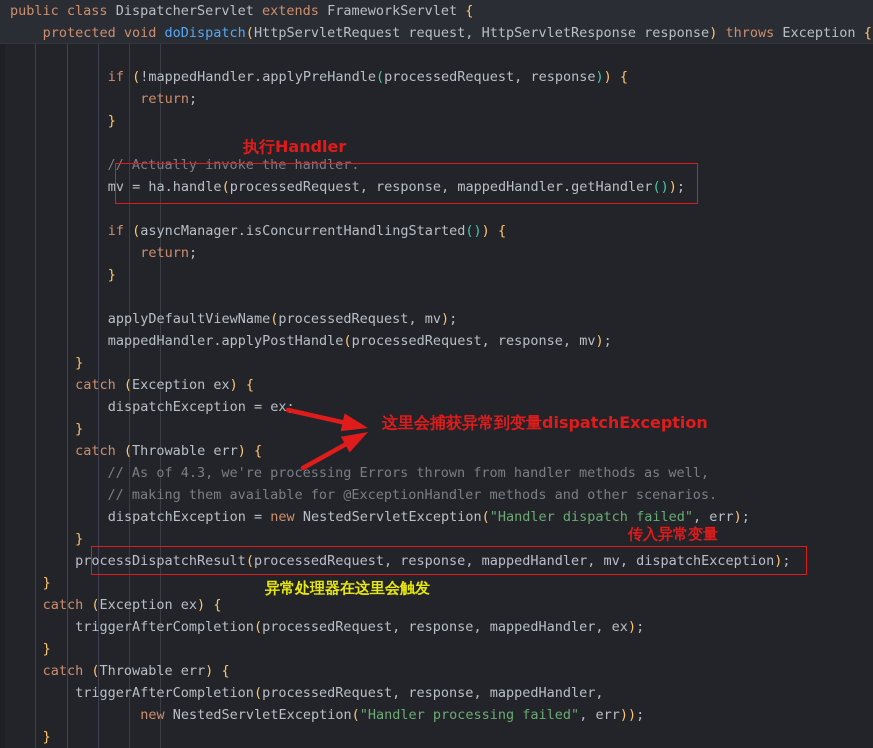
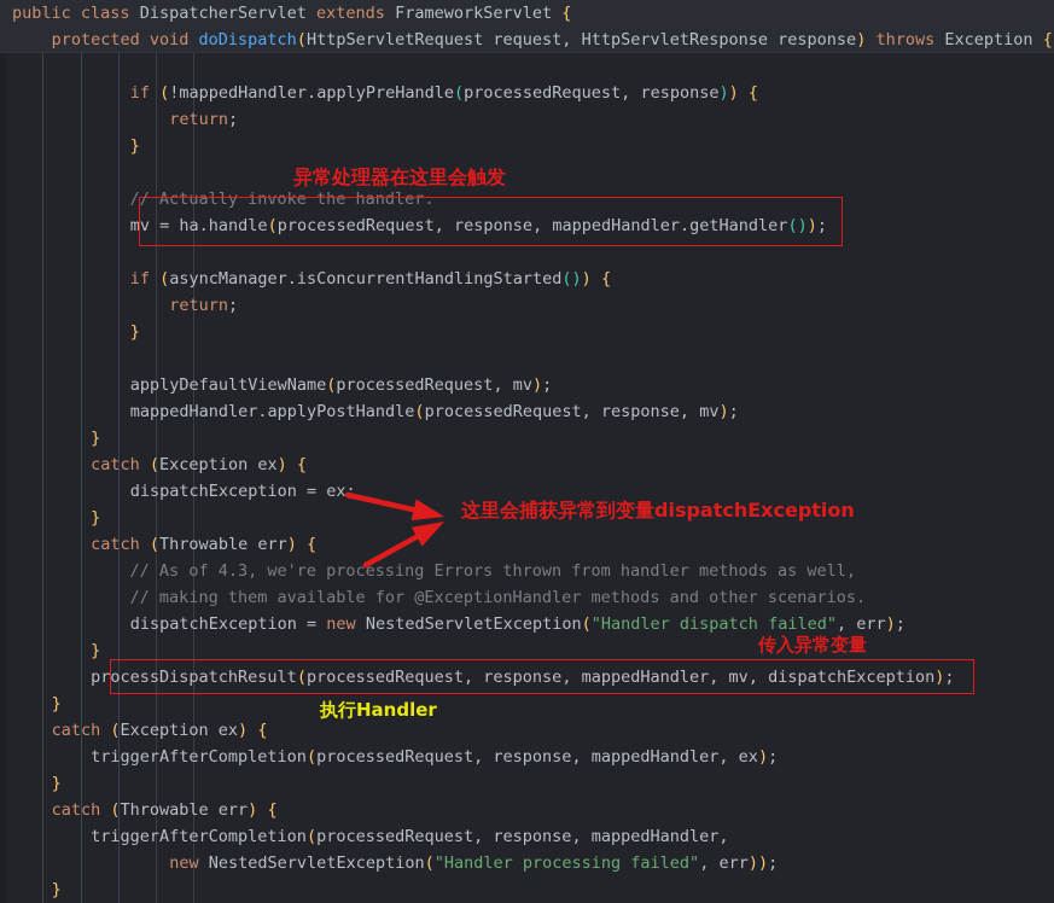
  if (!mappedHandler.applyPreHandle(processedRequest, response)) {
  return;
  }
  // Actually invoke the handler.
  mv = ha.handle(processedRequest, response, mappedHandler.getHandler());
  if (asyncManager.isConcurrentHandlingStarted()) {
  return;
  }
  applyDefaultViewName(processedRequest, mv);
  mappedHandler.applyPostHandle(processedRequest, response, mv);
  }
  catch (Exception ex) {
  dispatchException = ex;
  }
  catch (Throwable err) {
  // As of 4.3, we're processing Errors thrown from handler methods as well,
  // making them available for @ExceptionHandler methods and other scenarios.
  dispatchException = new NestedServletException("Handler dispatch failed", err);
  }
  processDispatchResult(processedRequest, response, mappedHandler, mv, dispatchException);
  }
  catch (Exception ex) {
  triggerAfterCompletion(processedRequest, response, mappedHandler, ex);
  }
  catch (Throwable err) {
  triggerAfterCompletion(processedRequest, response, mappedHandler,
  new NestedServletException("Handler processing failed", err));
  }
  public class DispatcherServlet extends FrameworkServlet {
  protected void doDispatch(HttpServletRequest request, HttpServletResponse response) throws Exception {
- 执行Handler
+ 异常处理器在这里会触发
  这里会捕获异常到变量dispatchException
  传入异常变量
- 异常处理器在这里会触发
+ 执行Handler
